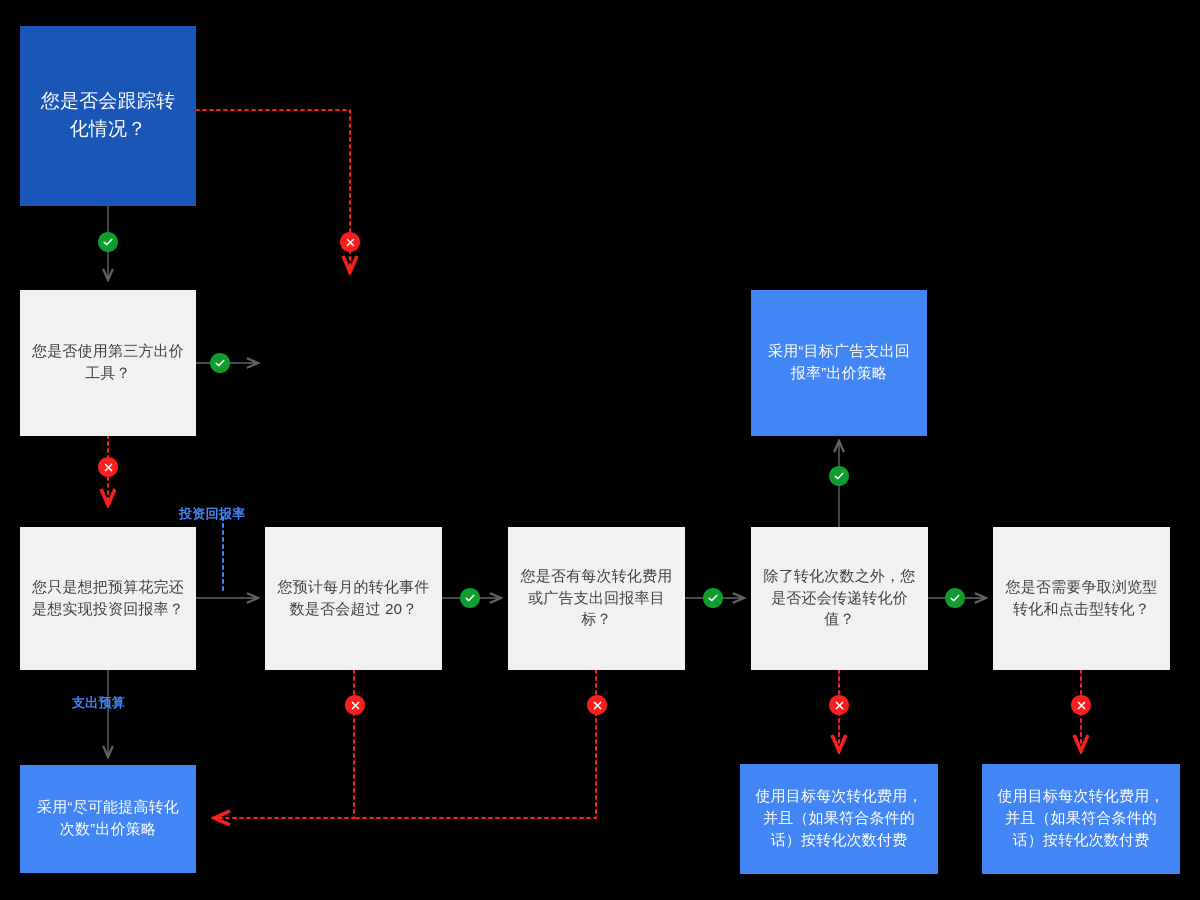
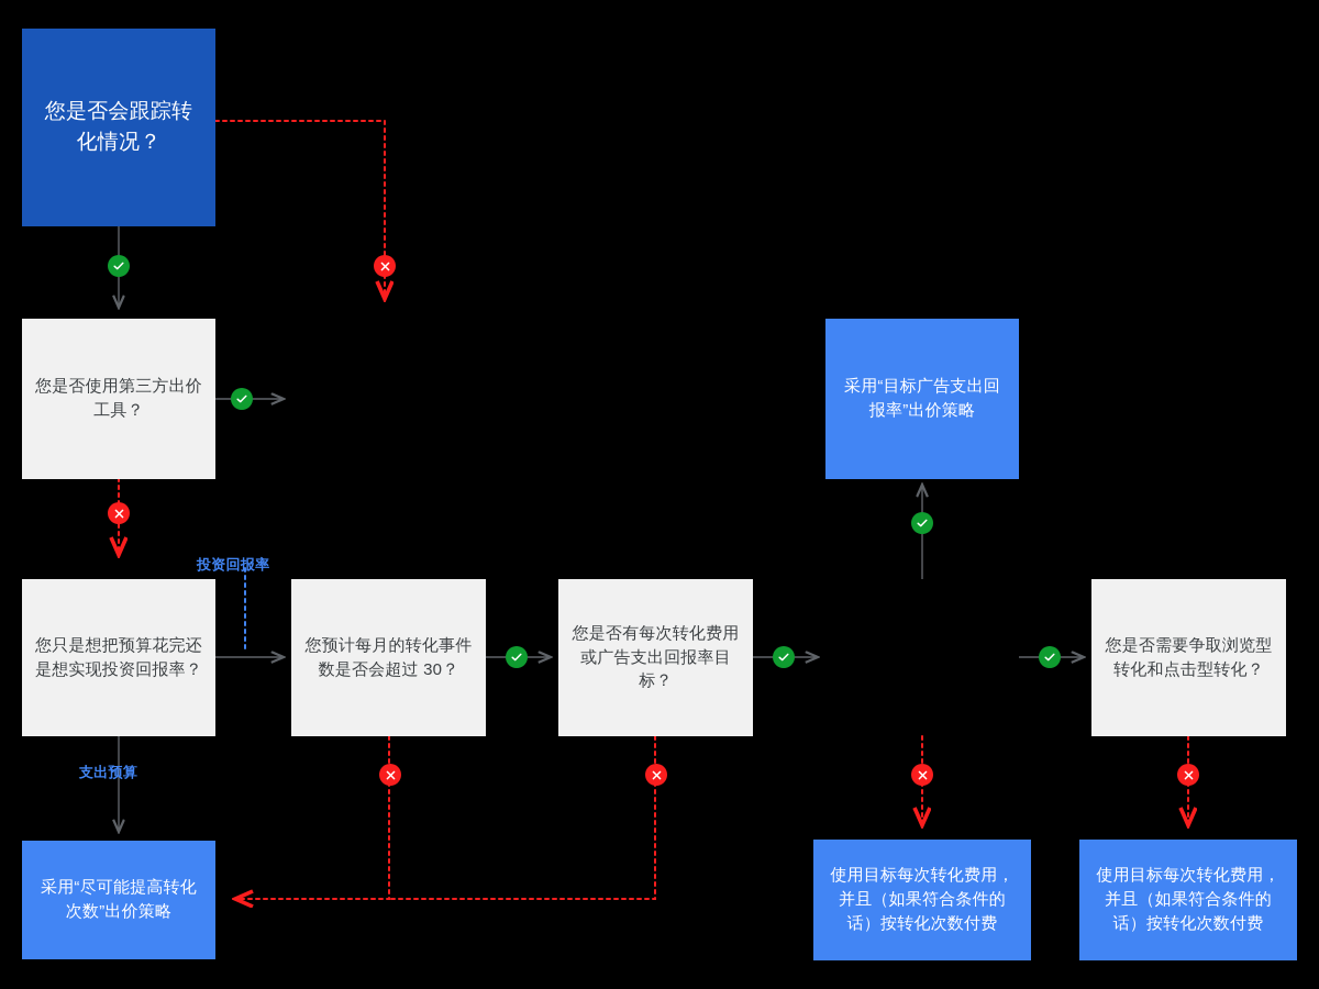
  您是否会跟踪转化情况？
  您是否使用第三方出价工具？
  采用“目标广告支出回报率”出价策略
  您只是想把预算花完还是想实现投资回报率？
- 您预计每月的转化事件数是否会超过 20？
+ 您预计每月的转化事件数是否会超过 30？
  您是否有每次转化费用或广告支出回报率目标？
- 除了转化次数之外，您是否还会传递转化价值？
  您是否需要争取浏览型转化和点击型转化？
  采用“尽可能提高转化次数”出价策略
  使用目标每次转化费用，并且（如果符合条件的话）按转化次数付费
  使用目标每次转化费用，并且（如果符合条件的话）按转化次数付费
  投资回报率
  支出预算
